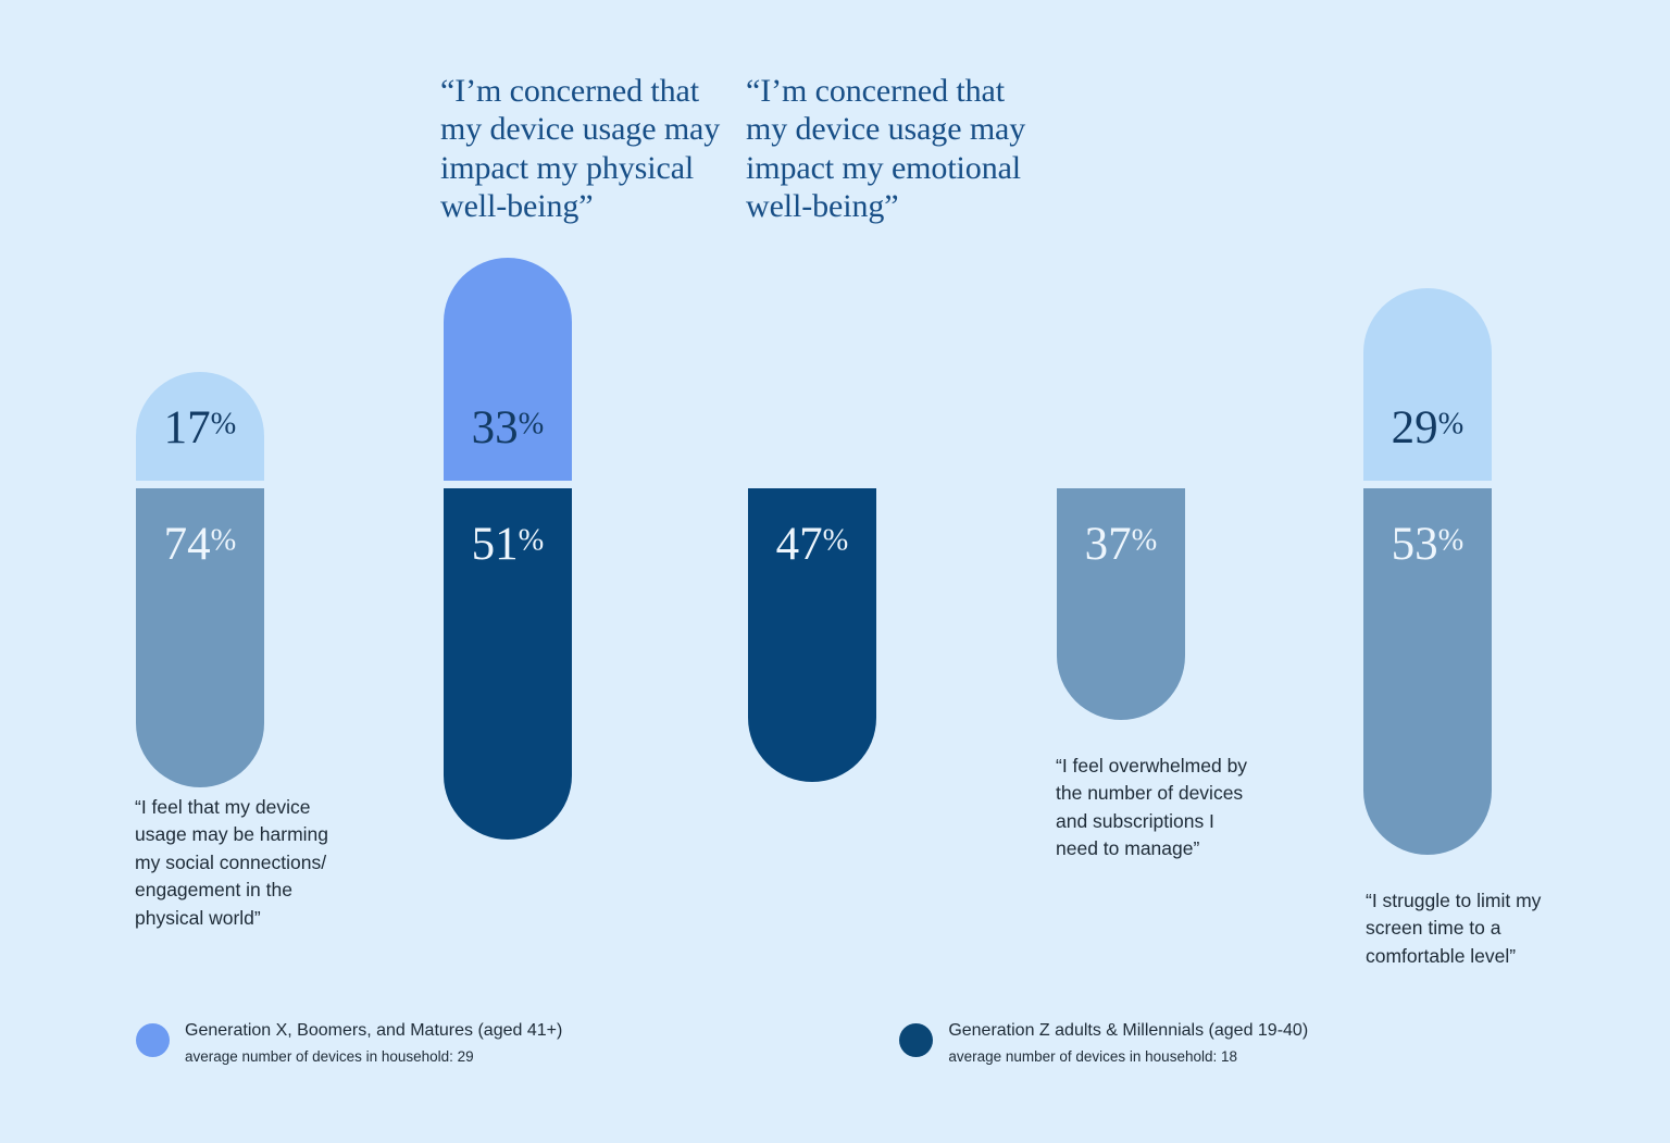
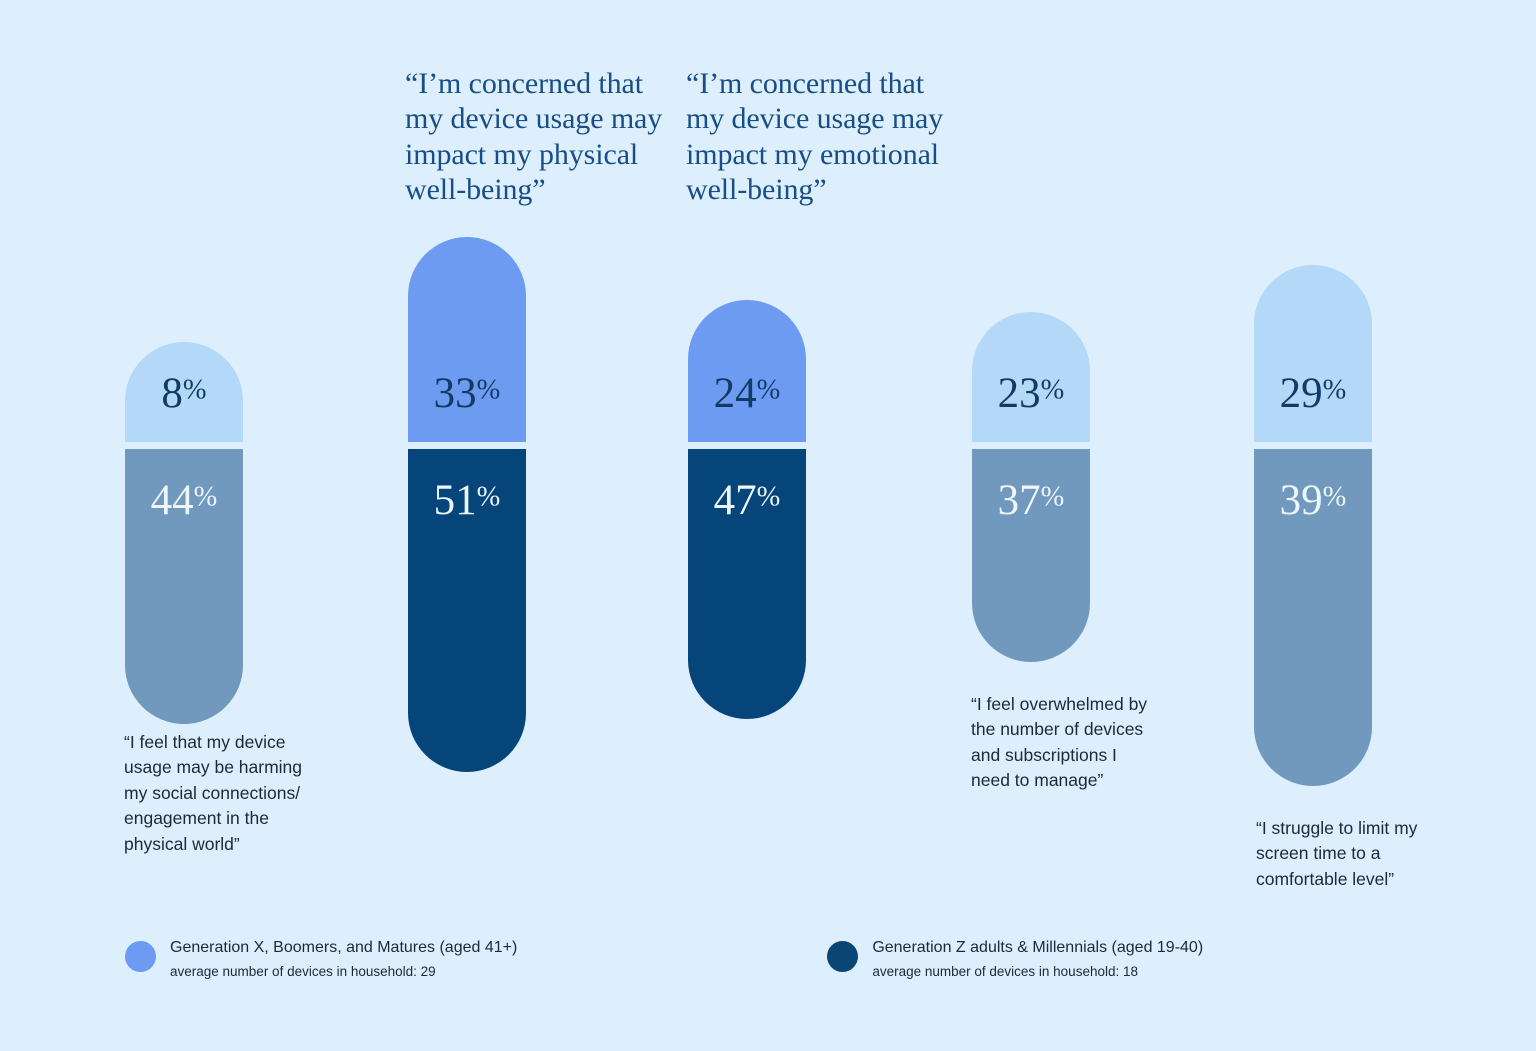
  “I’m concerned that
  my device usage may
  impact my physical
  well-being”
  “I’m concerned that
  my device usage may
  impact my emotional
  well-being”
- 17%
+ 8%
- 74%
+ 44%
  33%
  51%
+ 24%
  47%
+ 23%
  37%
  29%
- 53%
+ 39%
  “I feel that my device
  usage may be harming
  my social connections/
  engagement in the
  physical world”
  “I feel overwhelmed by
  the number of devices
  and subscriptions I
  need to manage”
  “I struggle to limit my
  screen time to a
  comfortable level”
  Generation X, Boomers, and Matures (aged 41+)
  average number of devices in household: 29
  Generation Z adults & Millennials (aged 19-40)
  average number of devices in household: 18
